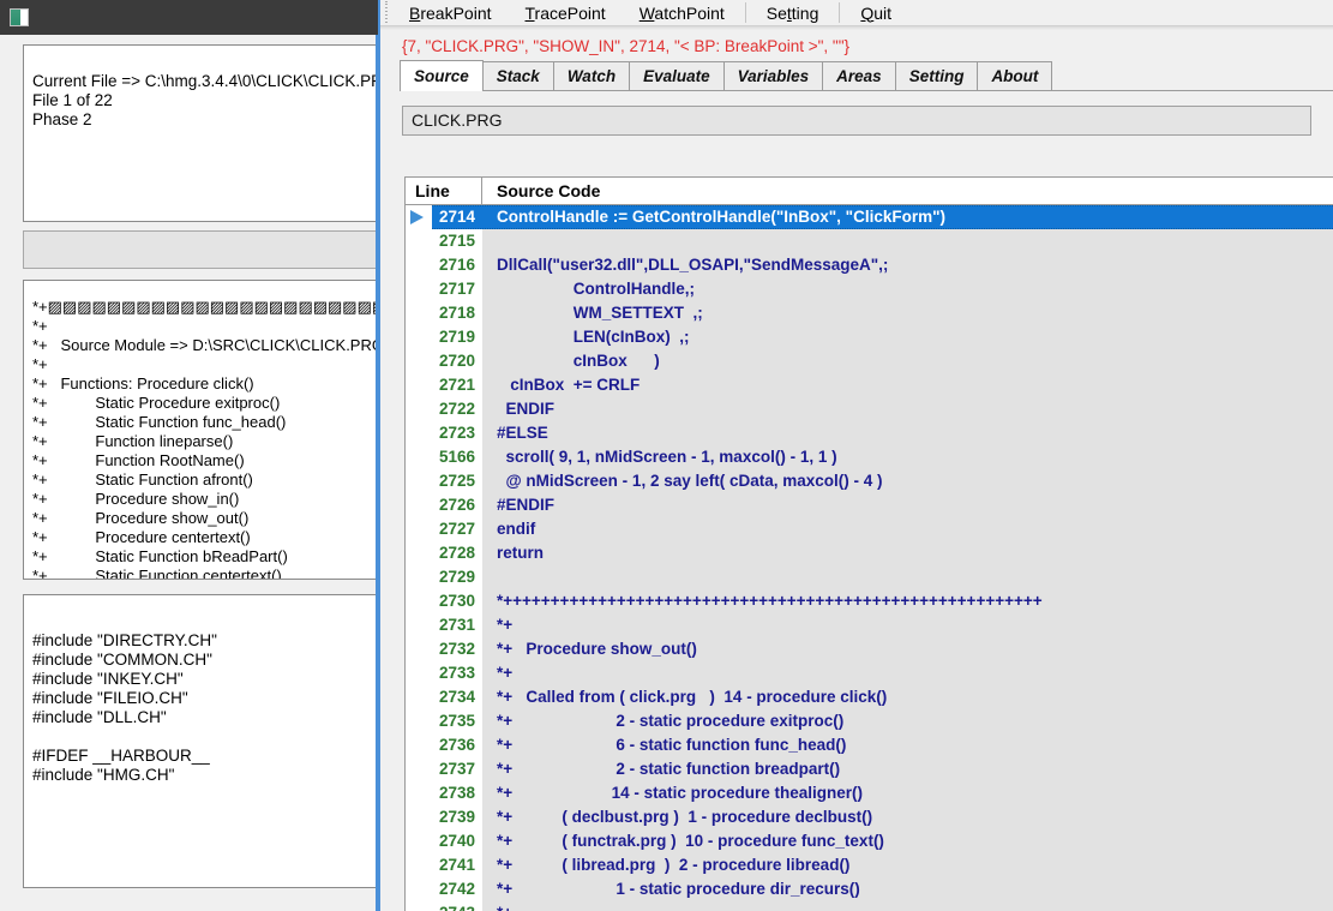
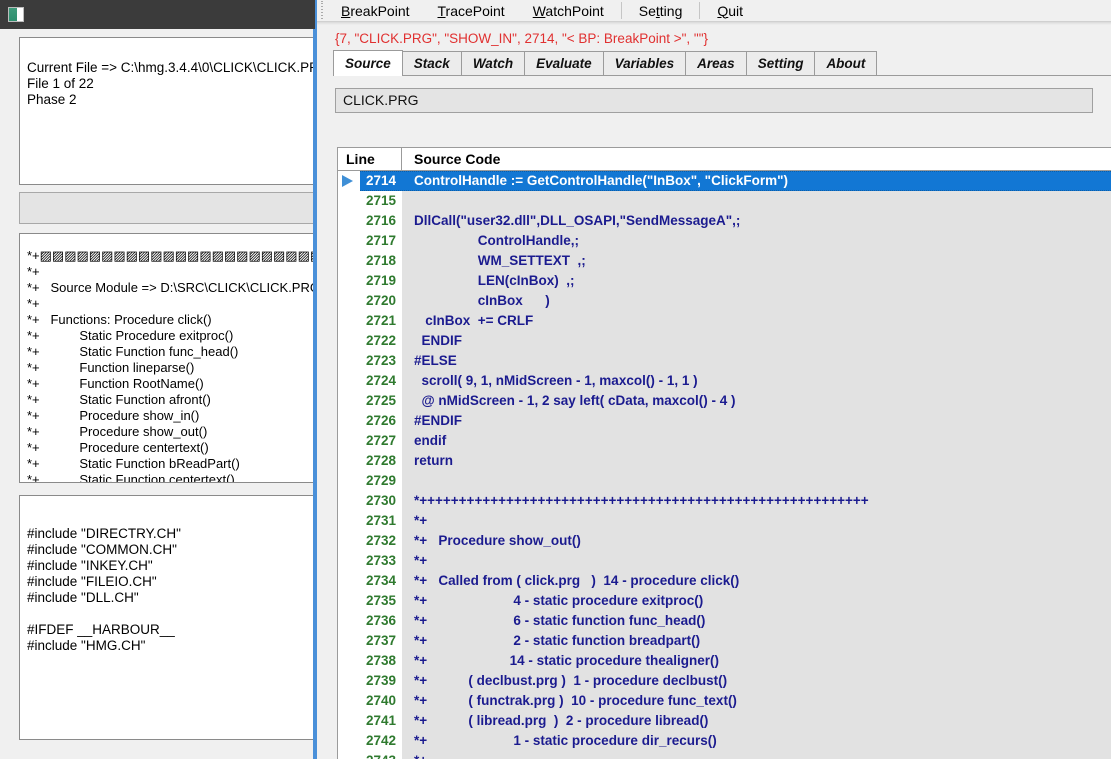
  Current File => C:\hmg.3.4.4\0\CLICK\CLICK.P
  File 1 of 22
  Phase 2
  *+
  *+ Source Module => D:\SRC\CLICK\CLICK.PR
  *+
  *+ Functions: Procedure click()
  *+ Static Procedure exitproc()
  *+ Static Function func_head()
  *+ Function lineparse()
  *+ Function RootName()
  *+ Static Function afront()
  *+ Procedure show_in()
  *+ Procedure show_out()
  *+ Procedure centertext()
  *+ Static Function bReadPart()
  *+ Static Function centertext()
  #include "DIRECTRY.CH"
  #include "COMMON.CH"
  #include "INKEY.CH"
  #include "FILEIO.CH"
  #include "DLL.CH"
  #IFDEF __HARBOUR__
  #include "HMG.CH"
  BreakPoint
  TracePoint
  WatchPoint
  Setting
  Quit
  {7, "CLICK.PRG", "SHOW_IN", 2714, "< BP: BreakPoint >", ""}
  Source
  Stack
  Watch
  Evaluate
  Variables
  Areas
  Setting
  About
  CLICK.PRG
  Line
  Source Code
  2714
  ControlHandle := GetControlHandle("InBox", "ClickForm")
  2715
  2716
  DllCall("user32.dll",DLL_OSAPI,"SendMessageA",;
  2717
  ControlHandle,;
  2718
  WM_SETTEXT ,;
  2719
  LEN(cInBox) ,;
  2720
  cInBox )
  2721
  cInBox += CRLF
  2722
  ENDIF
  2723
  #ELSE
- 5166
+ 2724
  scroll( 9, 1, nMidScreen - 1, maxcol() - 1, 1 )
  2725
  @ nMidScreen - 1, 2 say left( cData, maxcol() - 4 )
  2726
  #ENDIF
  2727
  endif
  2728
  return
  2729
  2730
  *+++++++++++++++++++++++++++++++++++++++++++++++++++++++++
  2731
  *+
  2732
  *+ Procedure show_out()
  2733
  *+
  2734
  *+ Called from ( click.prg ) 14 - procedure click()
  2735
- *+ 2 - static procedure exitproc()
+ *+ 4 - static procedure exitproc()
  2736
  *+ 6 - static function func_head()
  2737
  *+ 2 - static function breadpart()
  2738
  *+ 14 - static procedure thealigner()
  2739
  *+ ( declbust.prg ) 1 - procedure declbust()
  2740
  *+ ( functrak.prg ) 10 - procedure func_text()
  2741
  *+ ( libread.prg ) 2 - procedure libread()
  2742
  *+ 1 - static procedure dir_recurs()
